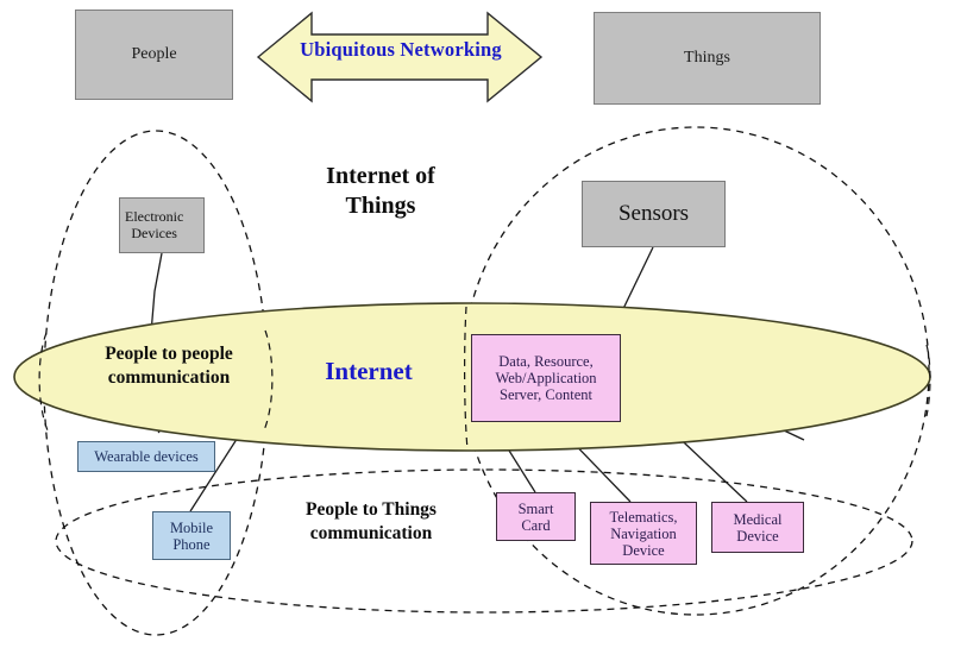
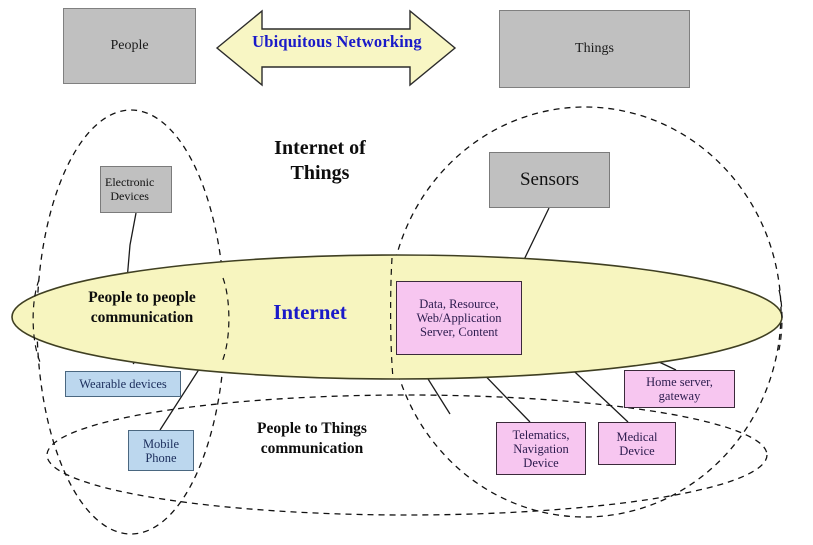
  People
  Things
  Ubiquitous Networking
  Internet of
  Things
  Electronic
  Devices
  Sensors
  People to people
  communication
  Internet
  Data, Resource,
  Web/Application
  Server, Content
  Wearable devices
  Mobile
  Phone
  People to Things
  communication
- Smart
- Card
  Telematics,
  Navigation
  Device
  Medical
  Device
+ Home server,
+ gateway
